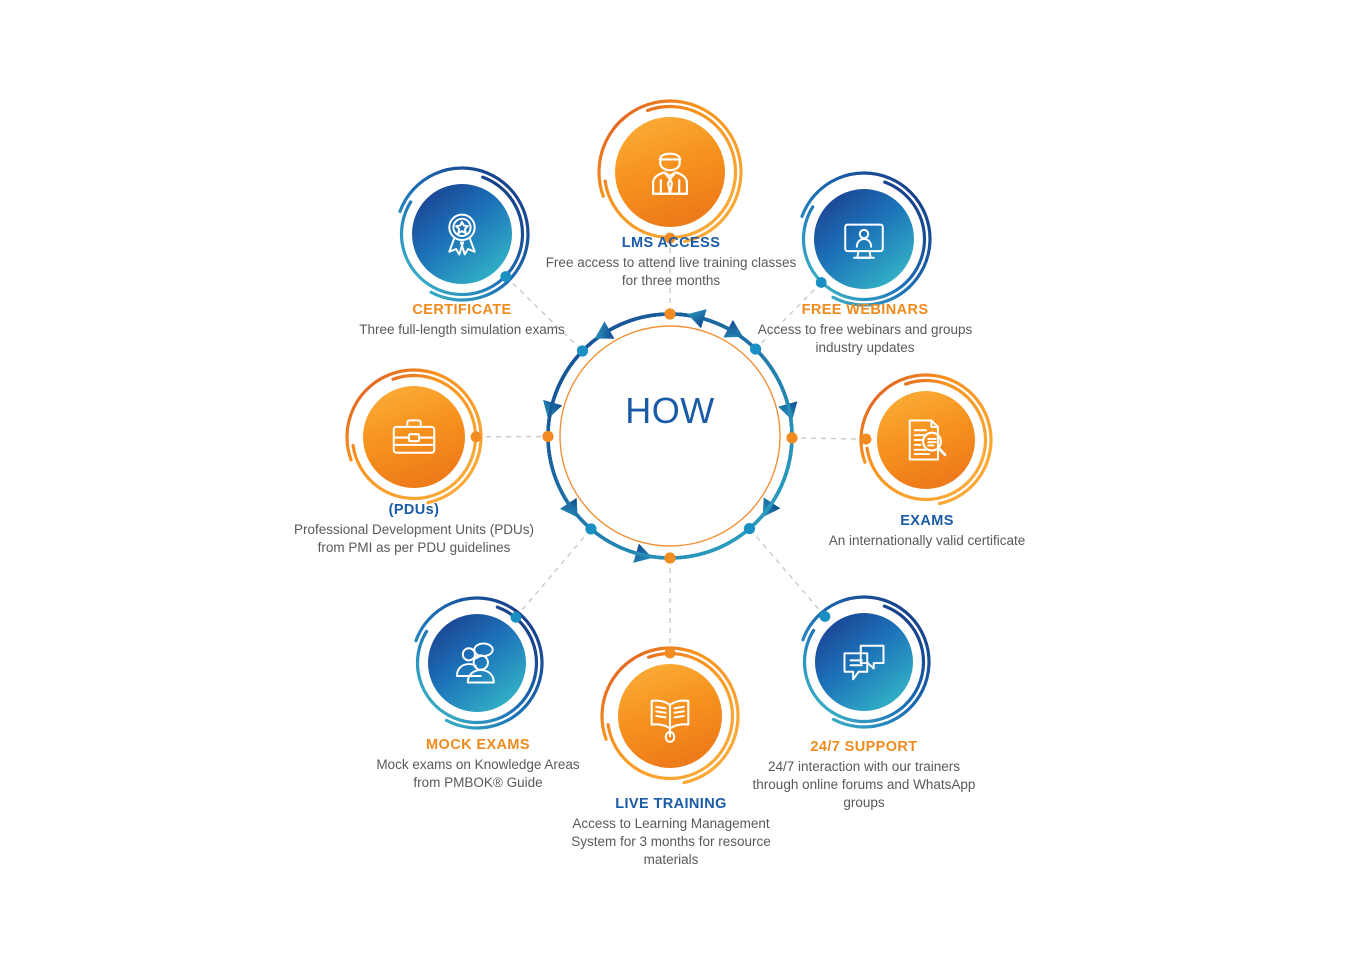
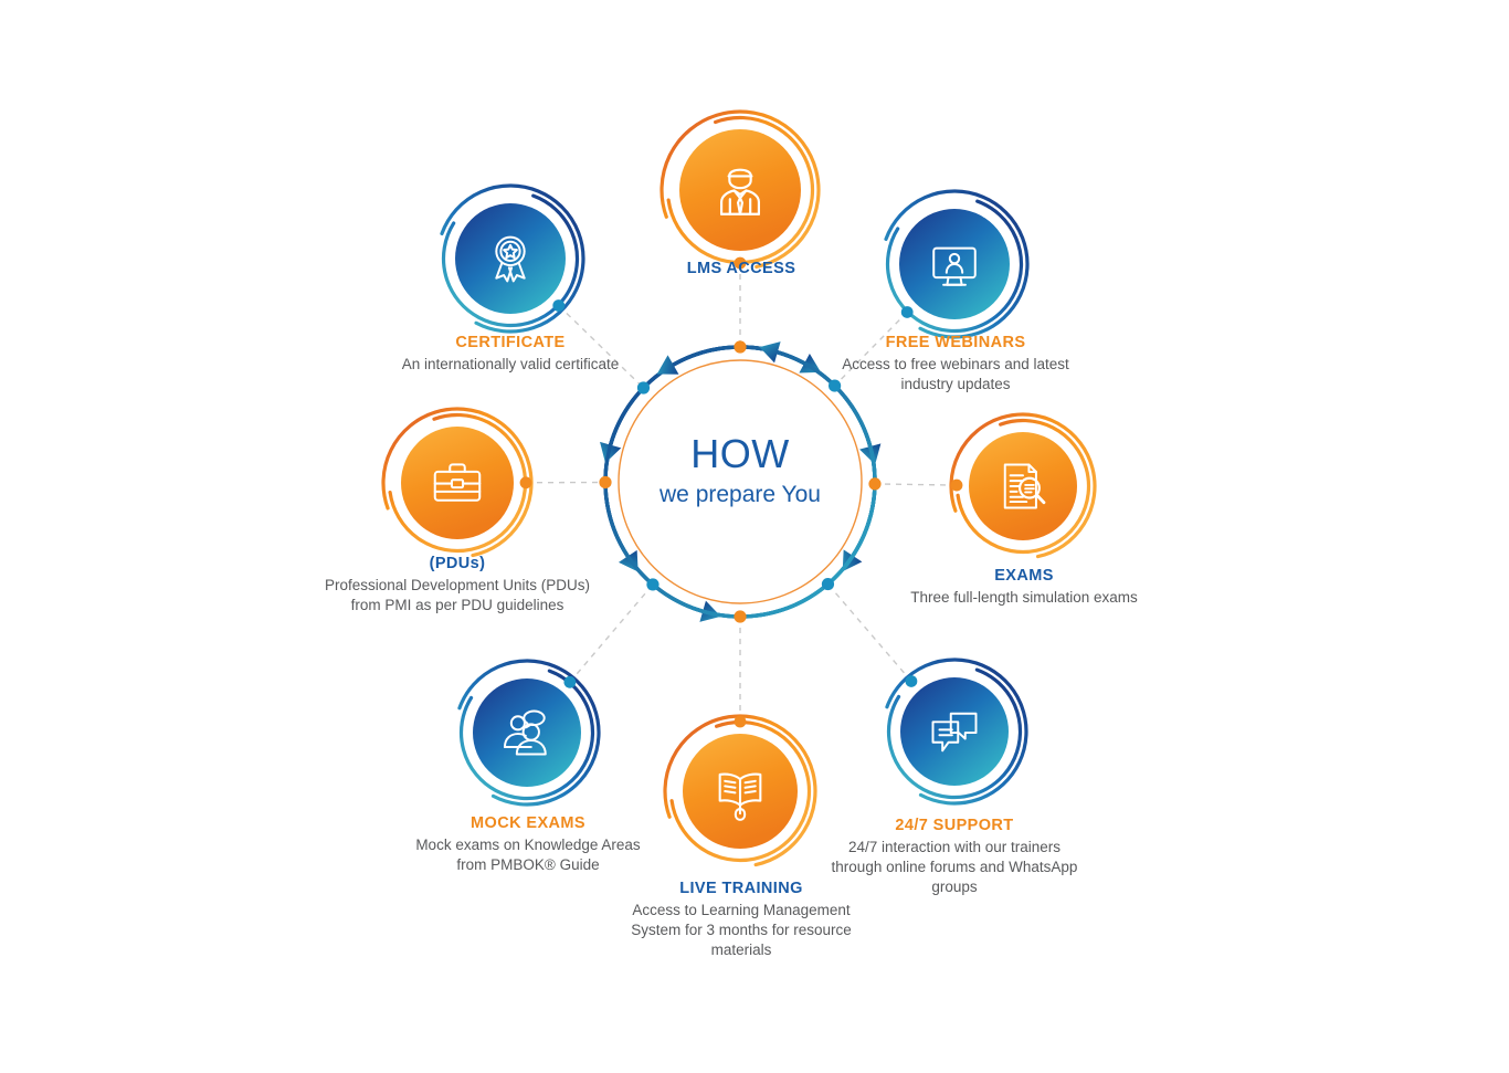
  HOW
+ we prepare You
  LMS ACCESS
- Free access to attend live training classes for three months
  FREE WEBINARS
- Access to free webinars and groups industry updates
+ Access to free webinars and latest industry updates
  EXAMS
- An internationally valid certificate
+ Three full-length simulation exams
  24/7 SUPPORT
  24/7 interaction with our trainers through online forums and WhatsApp groups
  LIVE TRAINING
  Access to Learning Management System for 3 months for resource materials
  MOCK EXAMS
  Mock exams on Knowledge Areas from PMBOK® Guide
  (PDUs)
  Professional Development Units (PDUs) from PMI as per PDU guidelines
  CERTIFICATE
- Three full-length simulation exams
+ An internationally valid certificate
